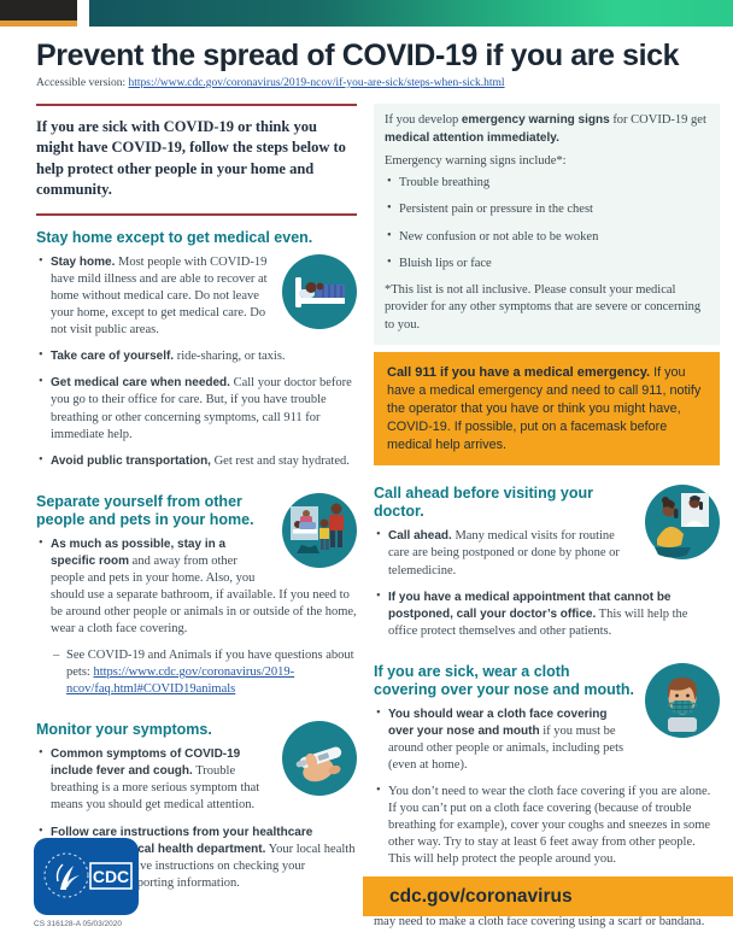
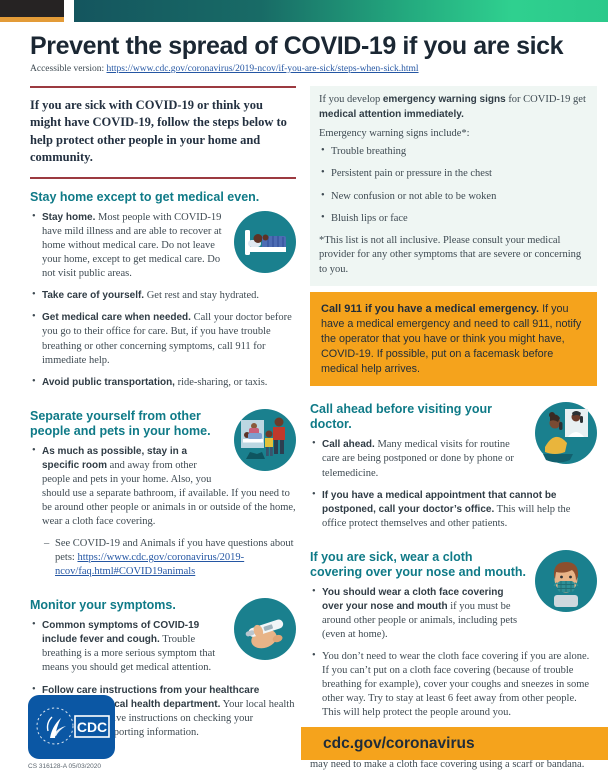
  Prevent the spread of COVID-19 if you are sick
  Accessible version: https://www.cdc.gov/coronavirus/2019-ncov/if-you-are-sick/steps-when-sick.html
  If you are sick with COVID-19 or think you might have COVID-19, follow the steps below to help protect other people in your home and community.
  Stay home except to get medical even.
  Stay home. Most people with COVID-19 have mild illness and are able to recover at home without medical care. Do not leave your home, except to get medical care. Do not visit public areas.
- Take care of yourself. ride-sharing, or taxis.
+ Take care of yourself. Get rest and stay hydrated.
  Get medical care when needed. Call your doctor before you go to their office for care. But, if you have trouble breathing or other concerning symptoms, call 911 for immediate help.
- Avoid public transportation, Get rest and stay hydrated.
+ Avoid public transportation, ride-sharing, or taxis.
  Separate yourself from other people and pets in your home.
  As much as possible, stay in a specific room and away from other people and pets in your home. Also, you should use a separate bathroom, if available. If you need to be around other people or animals in or outside of the home, wear a cloth face covering.
  See COVID-19 and Animals if you have questions about pets: https://www.cdc.gov/coronavirus/2019-ncov/faq.html#COVID19animals
  Monitor your symptoms.
  Common symptoms of COVID-19 include fever and cough. Trouble breathing is a more serious symptom that means you should get medical attention.
  Follow care instructions from your healthcare cal health department. Your local health ve instructions on checking your porting information.
  If you develop emergency warning signs for COVID-19 get medical attention immediately.
  Emergency warning signs include*:
  Trouble breathing
  Persistent pain or pressure in the chest
  New confusion or not able to be woken
  Bluish lips or face
  *This list is not all inclusive. Please consult your medical provider for any other symptoms that are severe or concerning to you.
  Call 911 if you have a medical emergency. If you have a medical emergency and need to call 911, notify the operator that you have or think you might have, COVID-19. If possible, put on a facemask before medical help arrives.
  Call ahead before visiting your doctor.
  Call ahead. Many medical visits for routine care are being postponed or done by phone or telemedicine.
  If you have a medical appointment that cannot be postponed, call your doctor’s office. This will help the office protect themselves and other patients.
  If you are sick, wear a cloth covering over your nose and mouth.
  You should wear a cloth face covering over your nose and mouth if you must be around other people or animals, including pets (even at home).
  You don’t need to wear the cloth face covering if you are alone. If you can’t put on a cloth face covering (because of trouble breathing for example), cover your coughs and sneezes in some other way. Try to stay at least 6 feet away from other people. This will help protect the people around you.
  CDC
  cdc.gov/coronavirus
